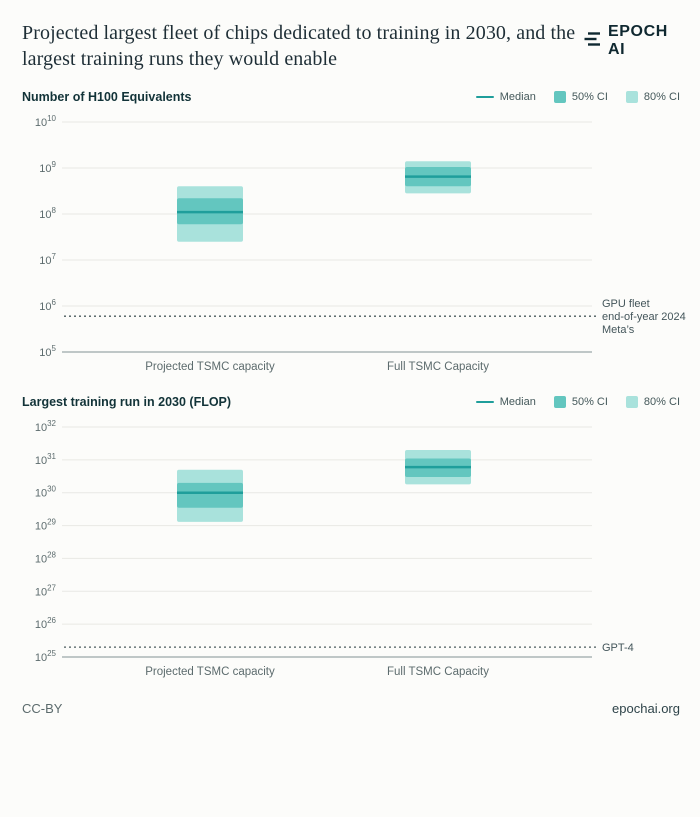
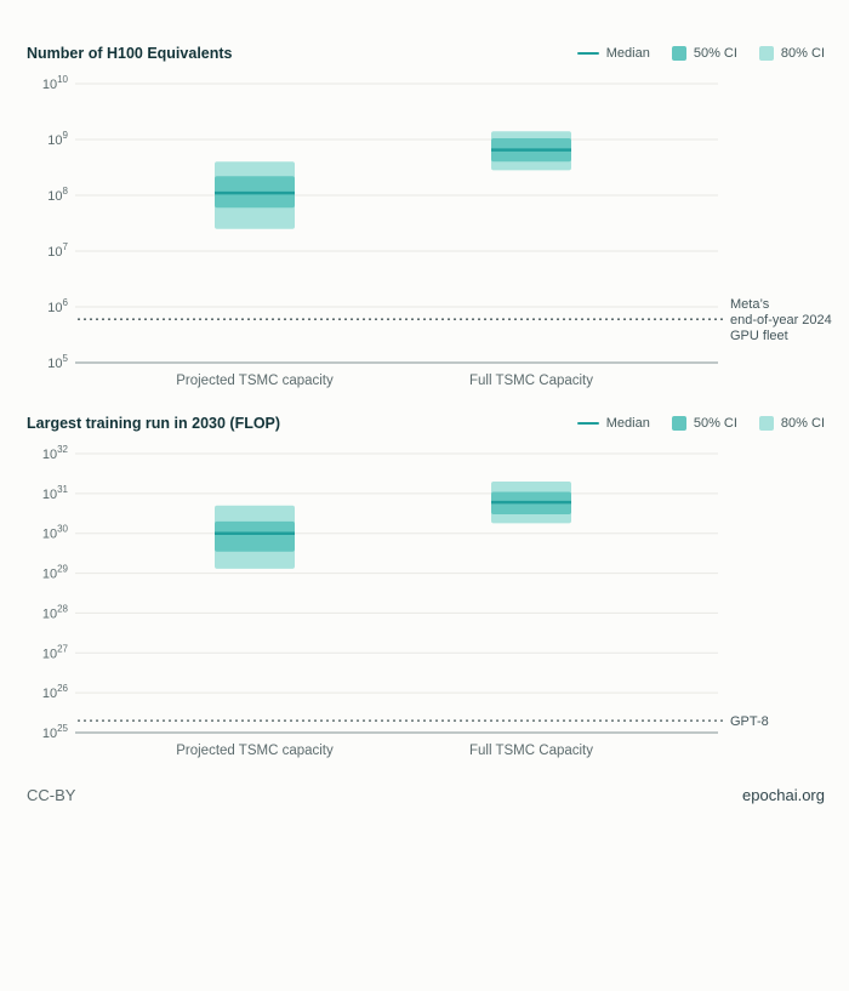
- Projected largest fleet of chips dedicated to training in 2030, and the largest training runs they would enable
- EPOCH AI
  Number of H100 Equivalents
  Median
  50% CI
  80% CI
  1010
  109
  108
  107
  106
  105
  Projected TSMC capacity
  Full TSMC Capacity
- GPU fleet
+ Meta’s
  end-of-year 2024
- Meta’s
+ GPU fleet
  Largest training run in 2030 (FLOP)
  Median
  50% CI
  80% CI
  1032
  1031
  1030
  1029
  1028
  1027
  1026
  1025
  Projected TSMC capacity
  Full TSMC Capacity
- GPT-4
+ GPT-8
  CC-BY
  epochai.org
